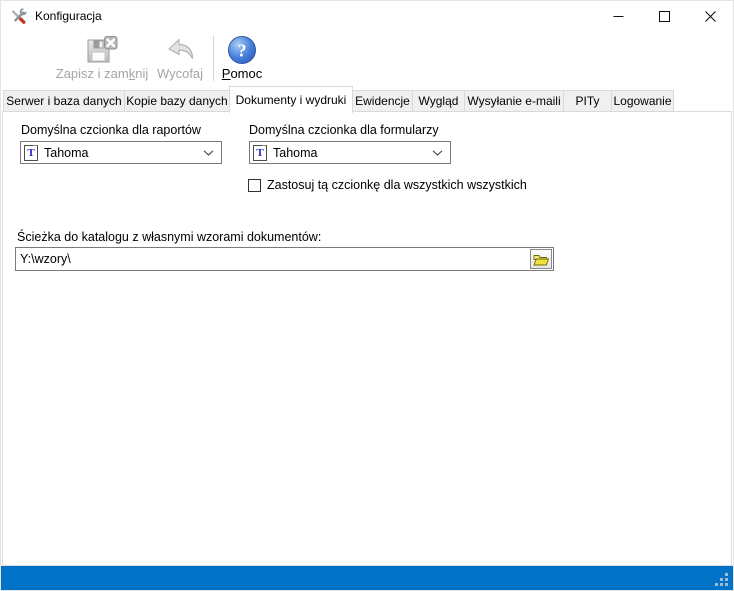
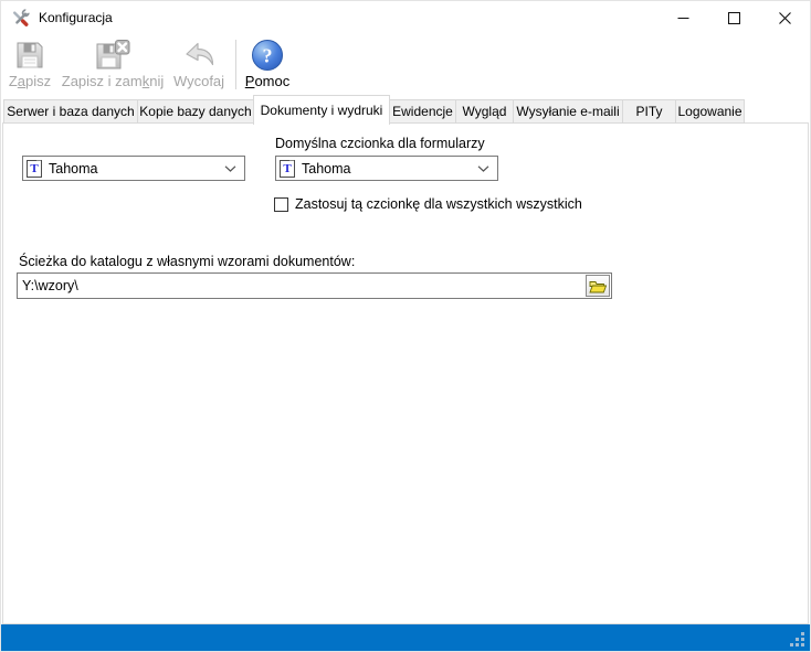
  Konfiguracja
+ Zapisz
  Zapisz i zamknij
  Wycofaj
  ?
  Pomoc
  Serwer i baza danych
  Kopie bazy danych
  Dokumenty i wydruki
  Ewidencje
  Wygląd
  Wysyłanie e-maili
  PITy
  Logowanie
- Domyślna czcionka dla raportów
  Domyślna czcionka dla formularzy
  T
  Tahoma
  T
  Tahoma
  Zastosuj tą czcionkę dla wszystkich wszystkich
  Ścieżka do katalogu z własnymi wzorami dokumentów:
  Y:\wzory\
